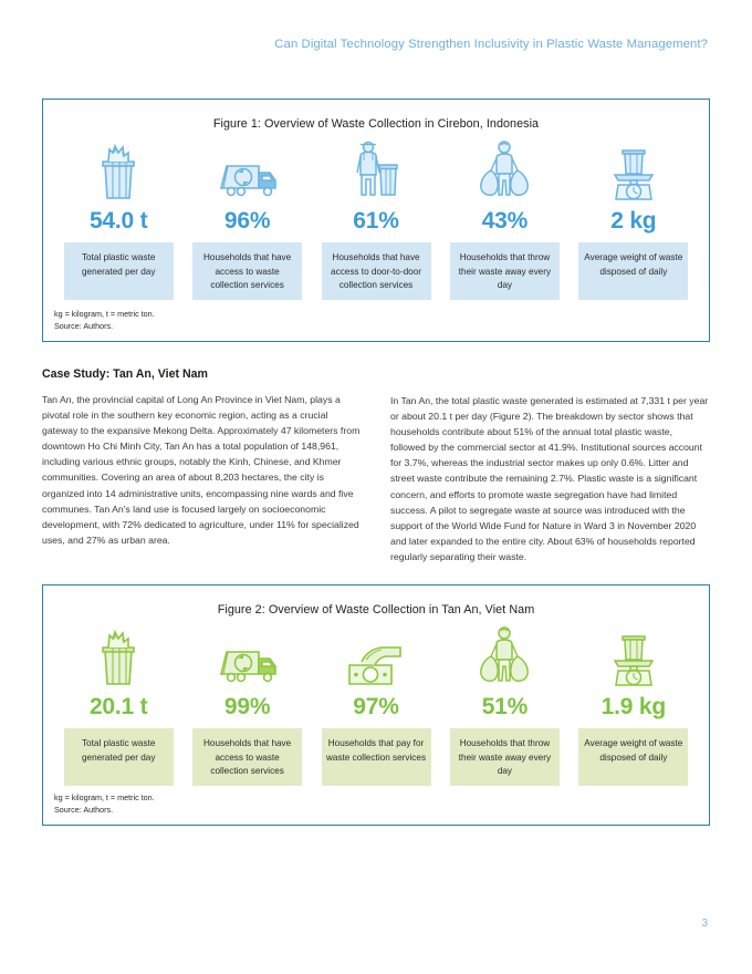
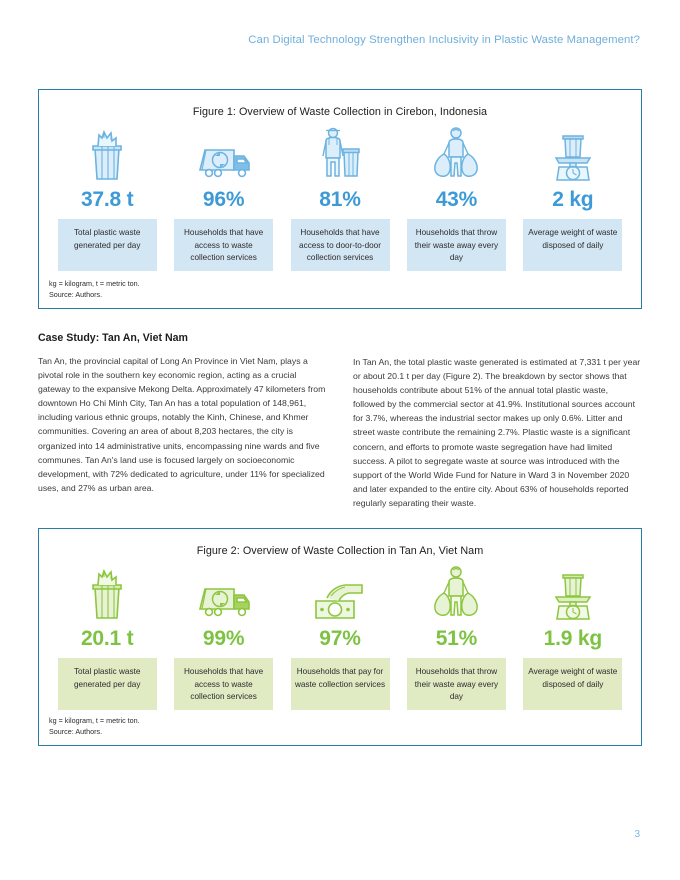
  Can Digital Technology Strengthen Inclusivity in Plastic Waste Management?
  Figure 1: Overview of Waste Collection in Cirebon, Indonesia
- 54.0 t
+ 37.8 t
  Total plastic waste generated per day
  96%
  Households that have access to waste collection services
- 61%
+ 81%
  Households that have access to door-to-door collection services
  43%
  Households that throw their waste away every day
  2 kg
  Average weight of waste disposed of daily
  kg = kilogram, t = metric ton.
  Source: Authors.
  Case Study: Tan An, Viet Nam
  Tan An, the provincial capital of Long An Province in Viet Nam, plays a pivotal role in the southern key economic region, acting as a crucial gateway to the expansive Mekong Delta. Approximately 47 kilometers from downtown Ho Chi Minh City, Tan An has a total population of 148,961, including various ethnic groups, notably the Kinh, Chinese, and Khmer communities. Covering an area of about 8,203 hectares, the city is organized into 14 administrative units, encompassing nine wards and five communes. Tan An's land use is focused largely on socioeconomic development, with 72% dedicated to agriculture, under 11% for specialized uses, and 27% as urban area.
  In Tan An, the total plastic waste generated is estimated at 7,331 t per year or about 20.1 t per day (Figure 2). The breakdown by sector shows that households contribute about 51% of the annual total plastic waste, followed by the commercial sector at 41.9%. Institutional sources account for 3.7%, whereas the industrial sector makes up only 0.6%. Litter and street waste contribute the remaining 2.7%. Plastic waste is a significant concern, and efforts to promote waste segregation have had limited success. A pilot to segregate waste at source was introduced with the support of the World Wide Fund for Nature in Ward 3 in November 2020 and later expanded to the entire city. About 63% of households reported regularly separating their waste.
  Figure 2: Overview of Waste Collection in Tan An, Viet Nam
  20.1 t
  Total plastic waste generated per day
  99%
  Households that have access to waste collection services
  97%
  Households that pay for waste collection services
  51%
  Households that throw their waste away every day
  1.9 kg
  Average weight of waste disposed of daily
  kg = kilogram, t = metric ton.
  Source: Authors.
  3
